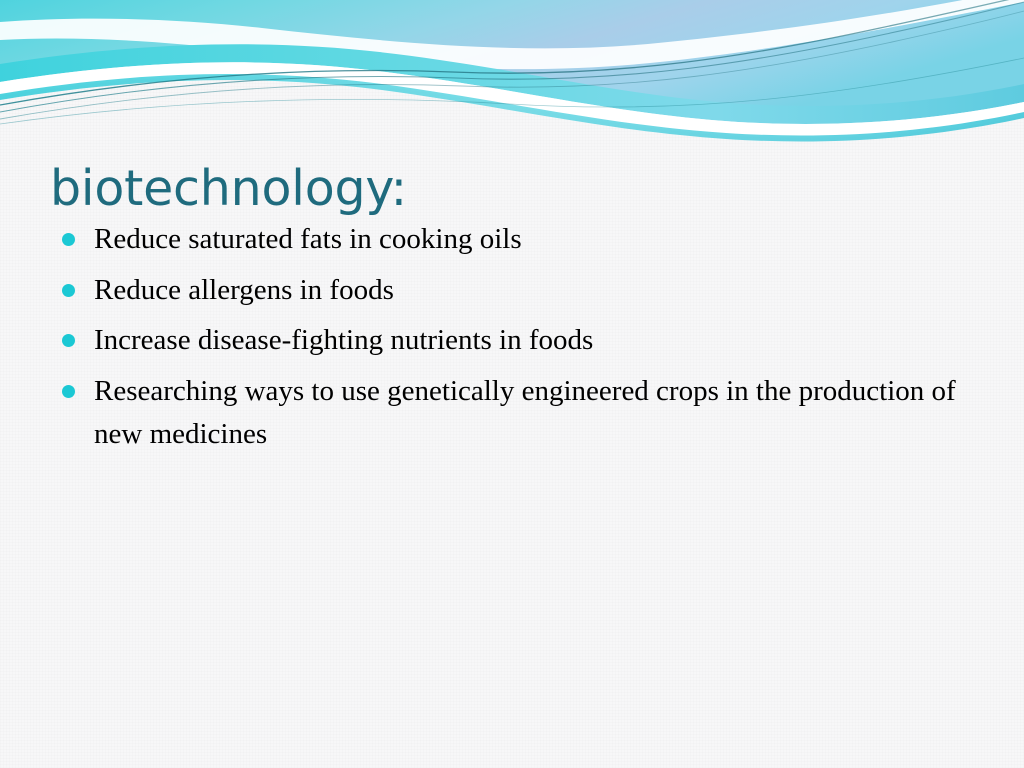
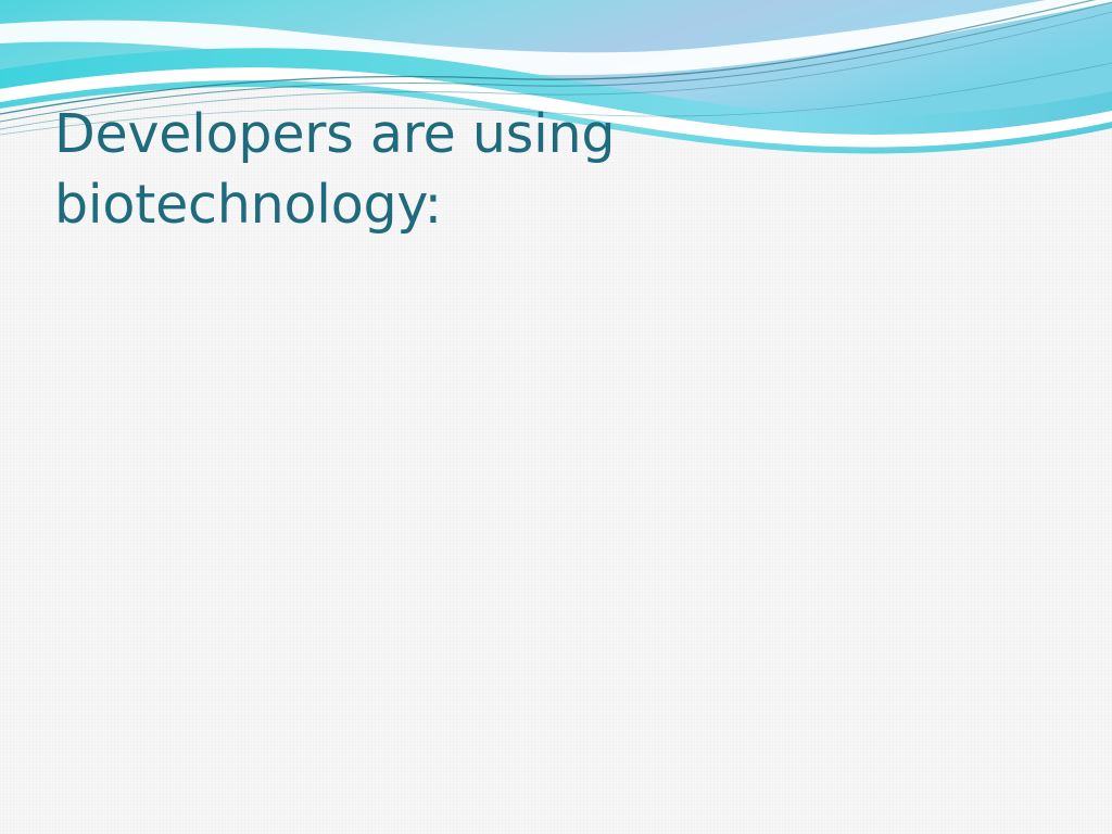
+ Developers are using
  biotechnology:
- Reduce saturated fats in cooking oils
- Reduce allergens in foods
- Increase disease-fighting nutrients in foods
- Researching ways to use genetically engineered crops in the production of new medicines
